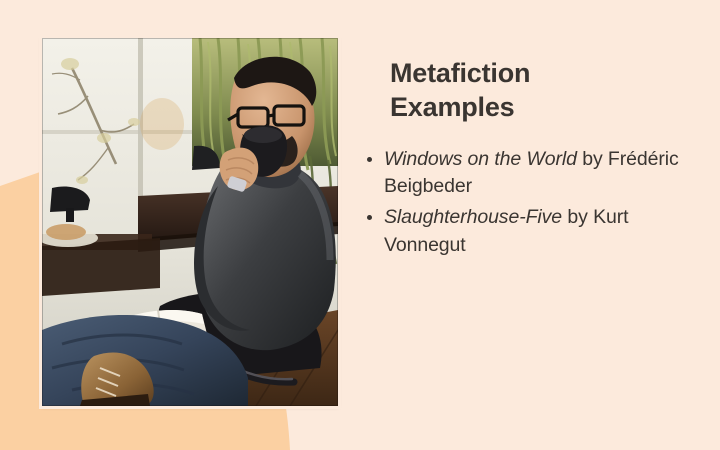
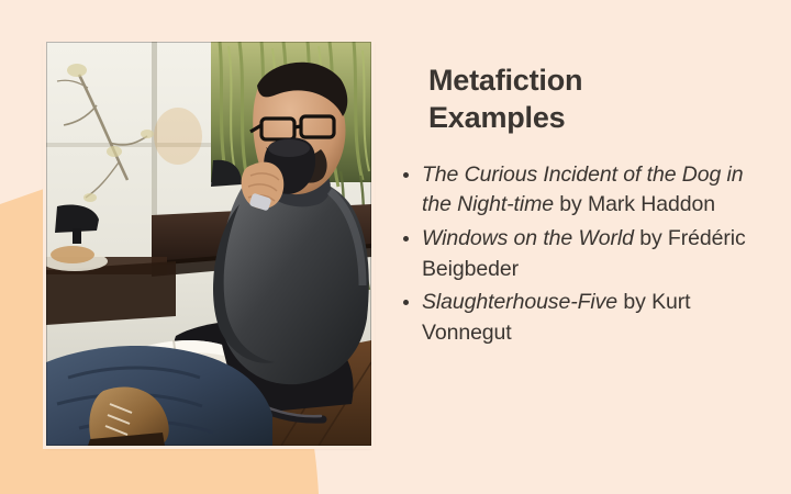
  Metafiction
  Examples
+ The Curious Incident of the Dog in the Night-time by Mark Haddon
  Windows on the World by Frédéric Beigbeder
  Slaughterhouse-Five by Kurt Vonnegut
